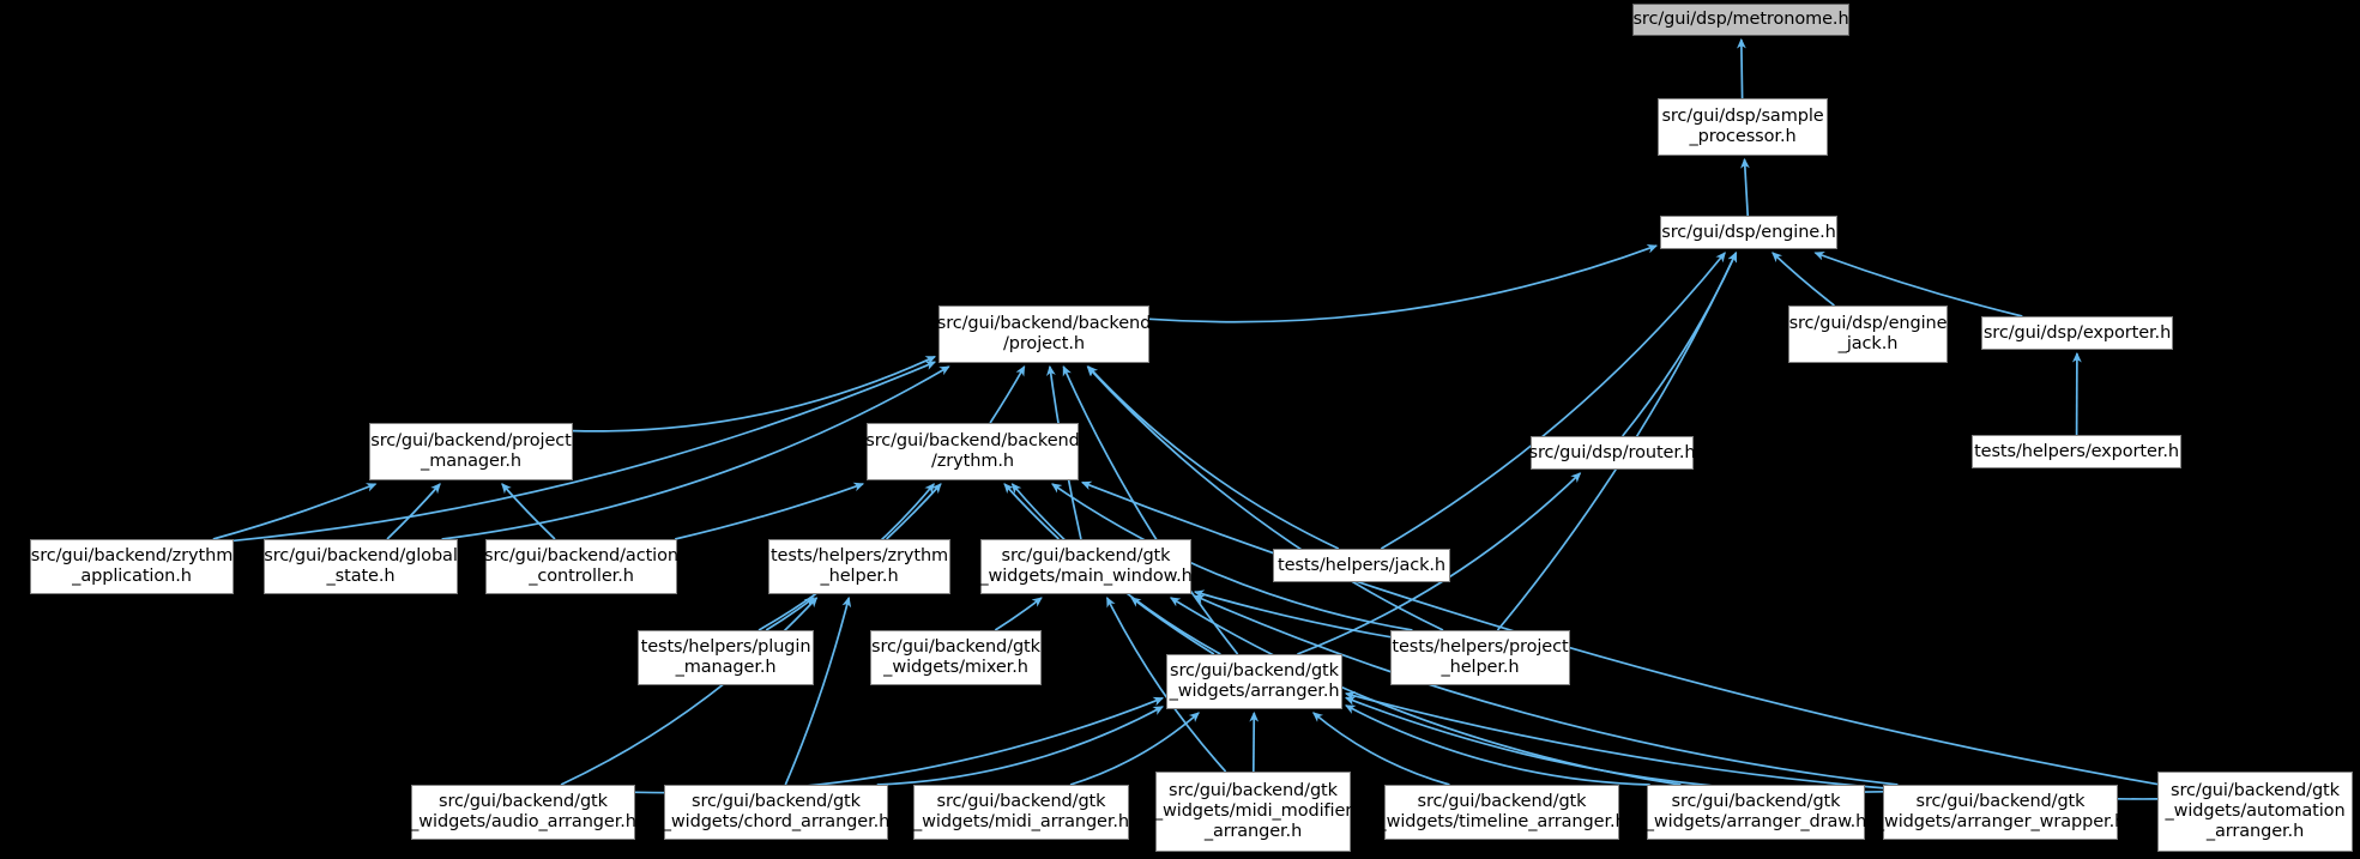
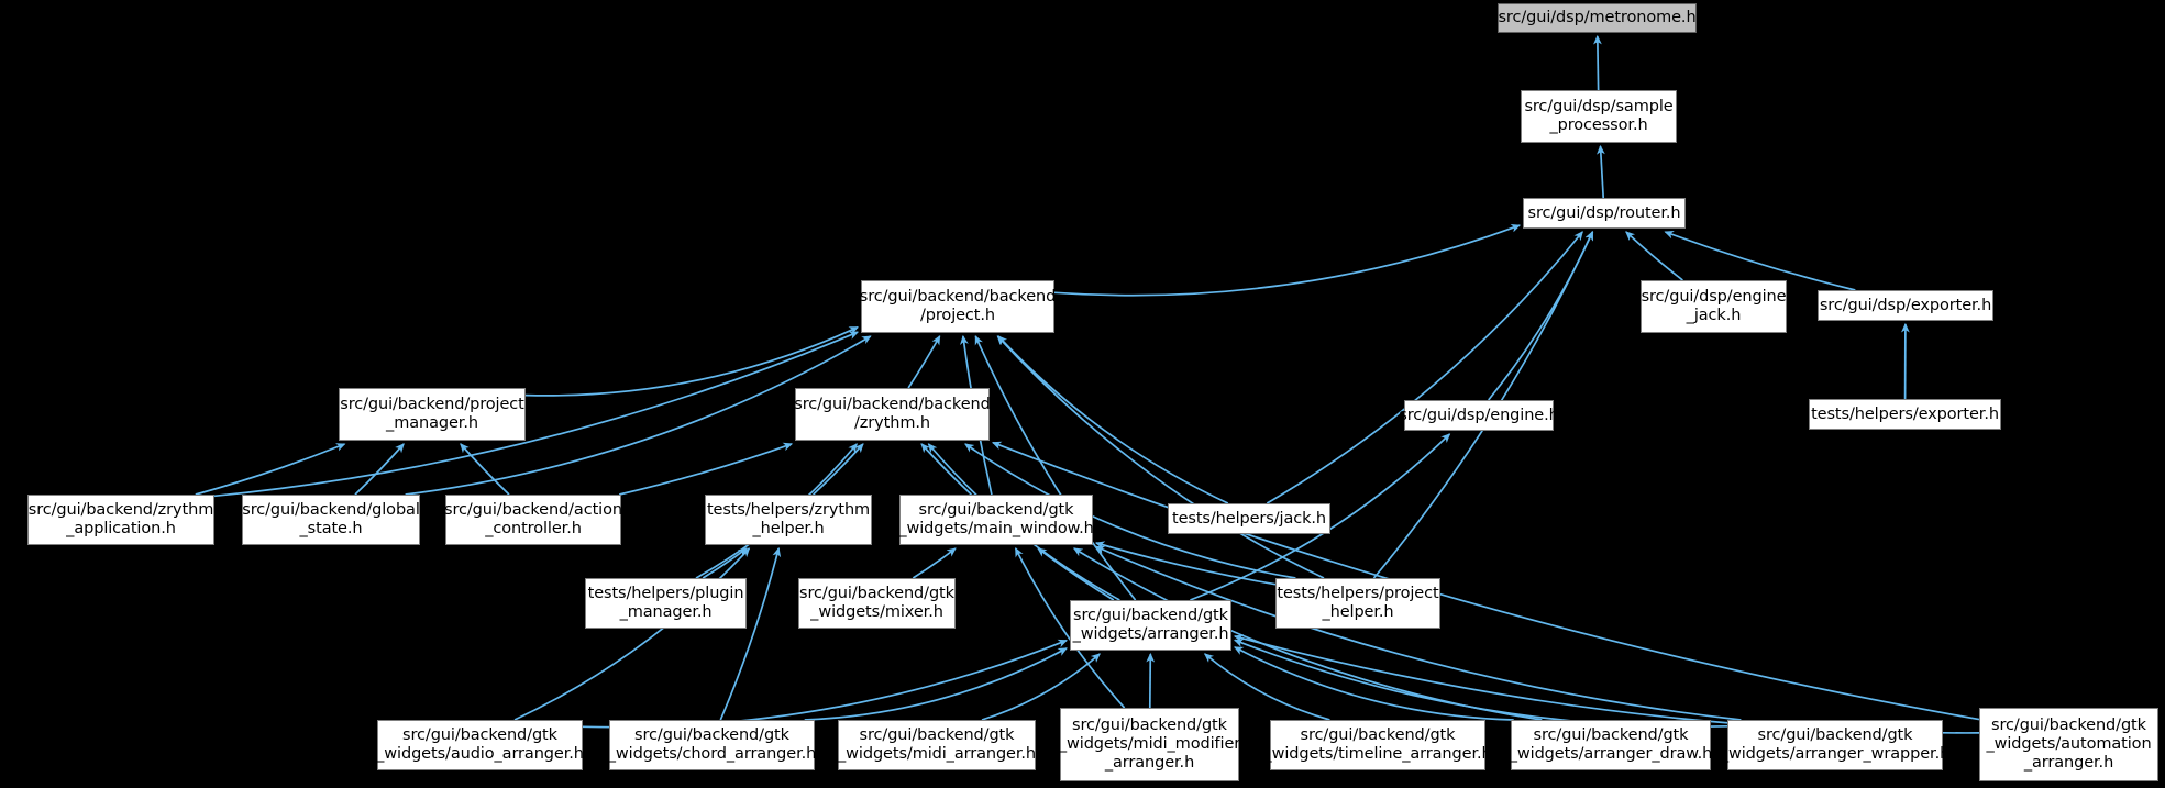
  src/gui/dsp/metronome.h
  src/gui/dsp/sample
  _processor.h
- src/gui/dsp/engine.h
+ src/gui/dsp/router.h
  src/gui/backend/backend
  /project.h
  src/gui/dsp/engine
  _jack.h
  src/gui/dsp/exporter.h
  src/gui/backend/project
  _manager.h
  src/gui/backend/backend
  /zrythm.h
- src/gui/dsp/router.h
+ src/gui/dsp/engine.h
  tests/helpers/exporter.h
  src/gui/backend/zrythm
  _application.h
  src/gui/backend/global
  _state.h
  src/gui/backend/action
  _controller.h
  tests/helpers/zrythm
  _helper.h
  src/gui/backend/gtk
  _widgets/main_window.h
  tests/helpers/jack.h
  tests/helpers/plugin
  _manager.h
  src/gui/backend/gtk
  _widgets/mixer.h
  src/gui/backend/gtk
  _widgets/arranger.h
  tests/helpers/project
  _helper.h
  src/gui/backend/gtk
  _widgets/audio_arranger.h
  src/gui/backend/gtk
  _widgets/chord_arranger.h
  src/gui/backend/gtk
  _widgets/midi_arranger.h
  src/gui/backend/gtk
  _widgets/midi_modifier
  _arranger.h
  src/gui/backend/gtk
  _widgets/timeline_arranger.h
  src/gui/backend/gtk
  _widgets/arranger_draw.h
  src/gui/backend/gtk
  _widgets/arranger_wrapper.h
  src/gui/backend/gtk
  _widgets/automation
  _arranger.h
